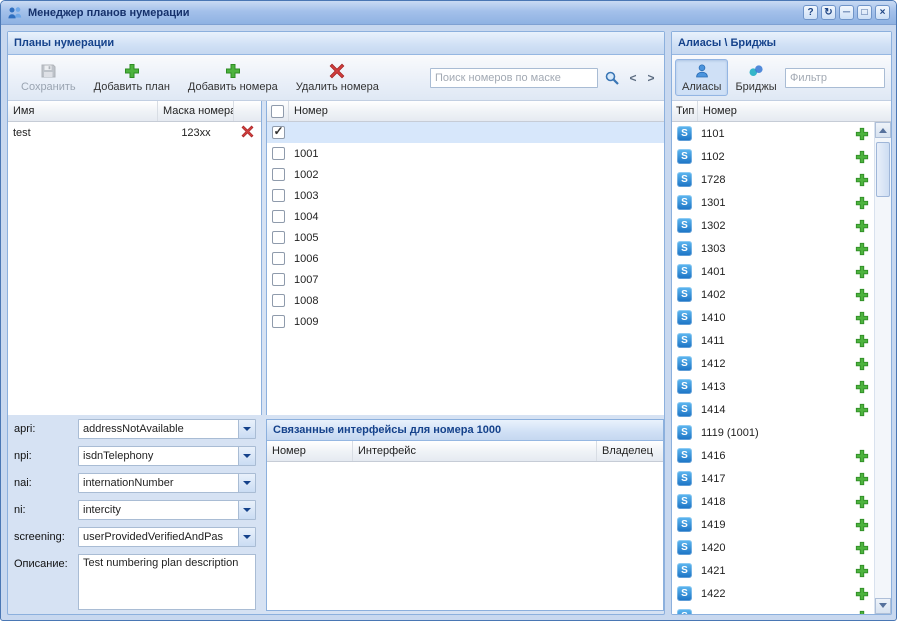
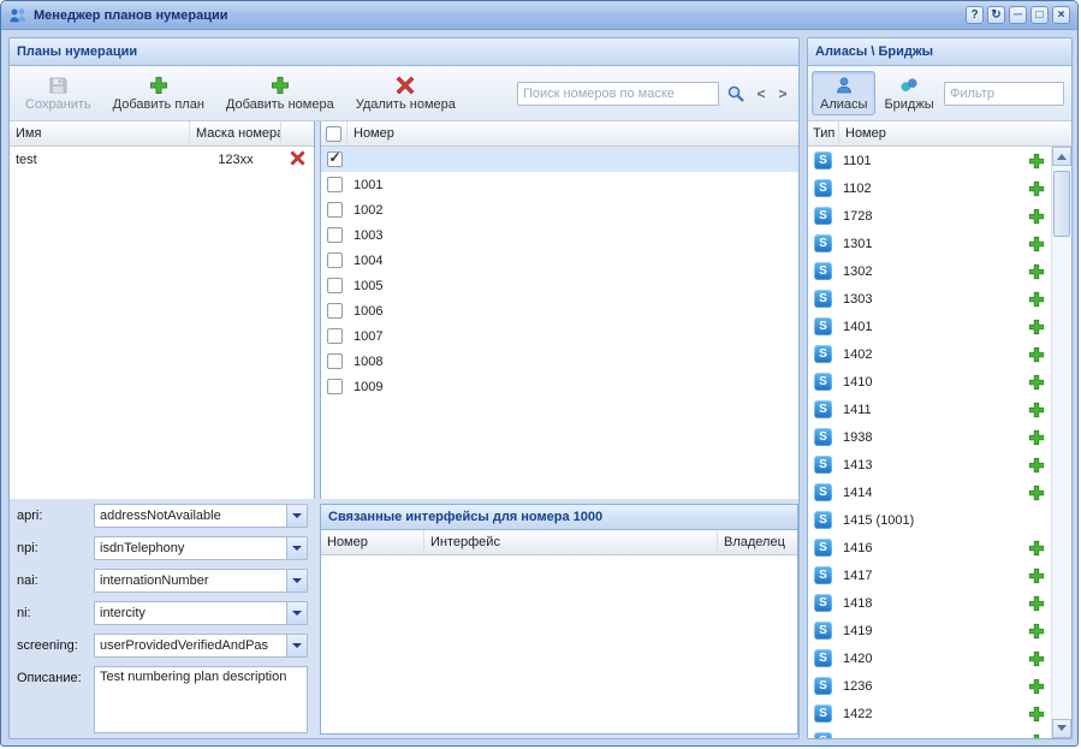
  Менеджер планов нумерации
  ?
  ↻
  ─
  □
  ×
  Планы нумерации
  Сохранить
  Добавить план
  Добавить номера
  Удалить номера
  Поиск номеров по маске
  <
  >
  Имя
  Маска номера
  test
  123xx
  Номер
  1001
  1002
  1003
  1004
  1005
  1006
  1007
  1008
  1009
  apri:
  addressNotAvailable
  npi:
  isdnTelephony
  nai:
  internationNumber
  ni:
  intercity
  screening:
  userProvidedVerifiedAndPas
  Описание:
  Test numbering plan description
  Связанные интерфейсы для номера 1000
  Номер
  Интерфейс
  Владелец
  Алиасы \ Бриджы
  Алиасы
  Бриджы
  Фильтр
  Тип
  Номер
  S
  1101
  S
  1102
  S
  1728
  S
  1301
  S
  1302
  S
  1303
  S
  1401
  S
  1402
  S
  1410
  S
  1411
  S
- 1412
+ 1938
  S
  1413
  S
  1414
  S
- 1119 (1001)
+ 1415 (1001)
  S
  1416
  S
  1417
  S
  1418
  S
  1419
  S
  1420
  S
- 1421
+ 1236
  S
  1422
